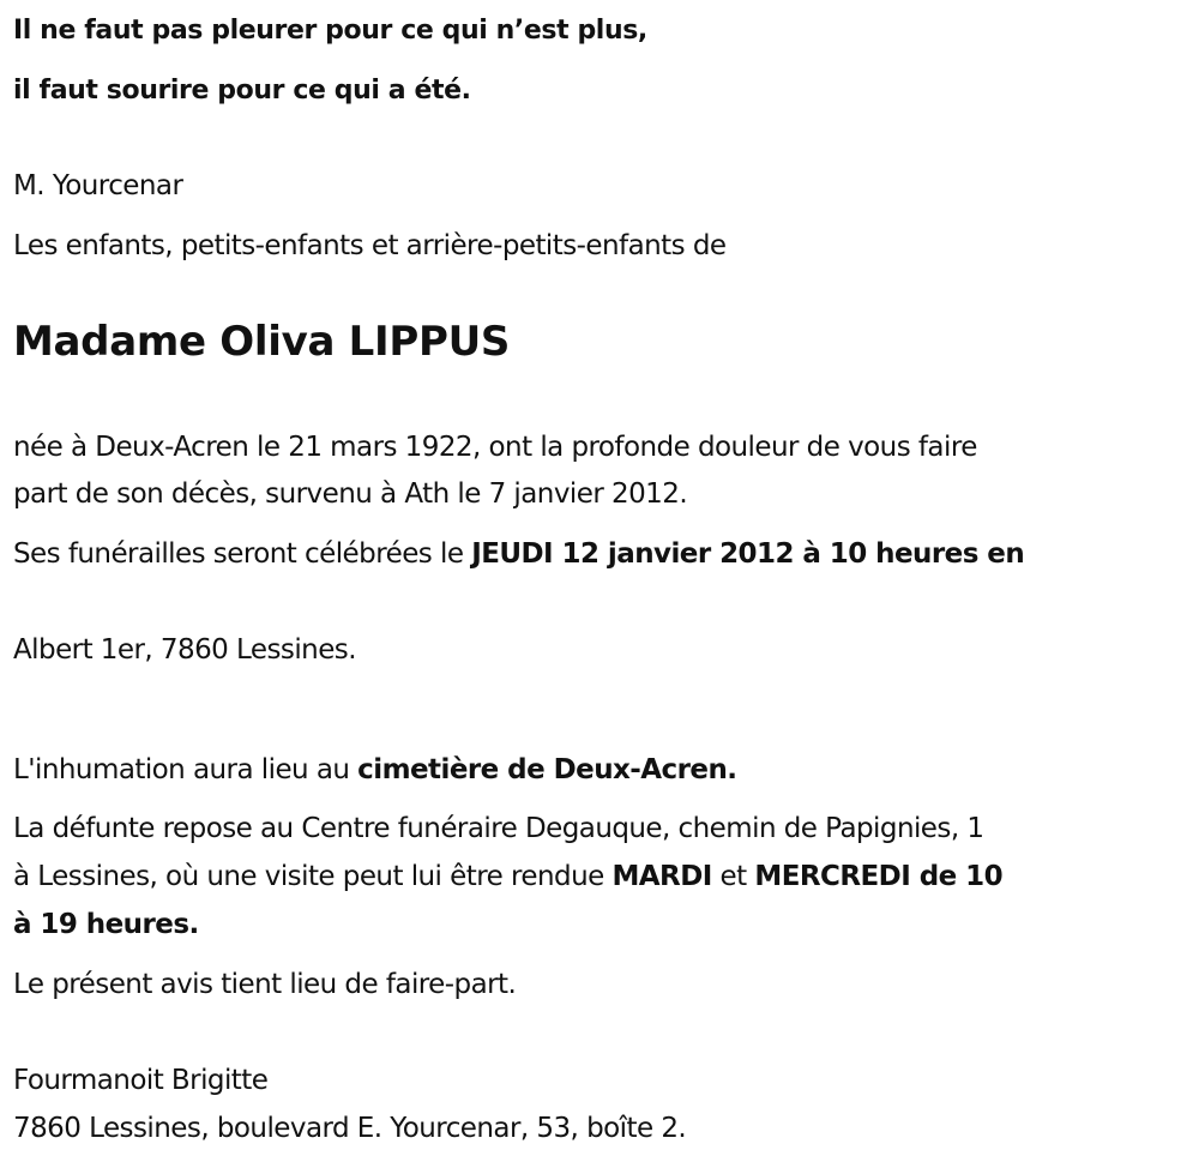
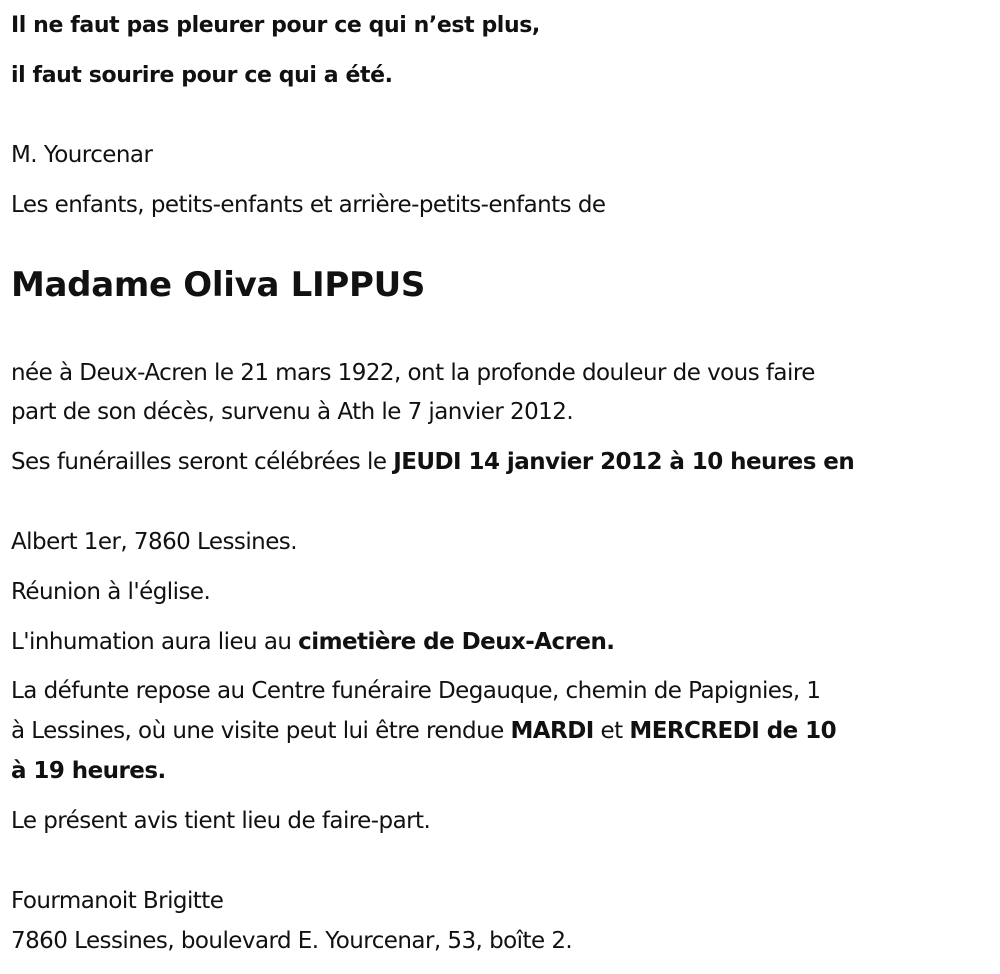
  Il ne faut pas pleurer pour ce qui n’est plus,
  il faut sourire pour ce qui a été.
  M. Yourcenar
  Les enfants, petits-enfants et arrière-petits-enfants de
  Madame Oliva LIPPUS
  née à Deux-Acren le 21 mars 1922, ont la profonde douleur de vous faire
  part de son décès, survenu à Ath le 7 janvier 2012.
- Ses funérailles seront célébrées le JEUDI 12 janvier 2012 à 10 heures en
+ Ses funérailles seront célébrées le JEUDI 14 janvier 2012 à 10 heures en
  Albert 1er, 7860 Lessines.
+ Réunion à l'église.
  L'inhumation aura lieu au cimetière de Deux-Acren.
  La défunte repose au Centre funéraire Degauque, chemin de Papignies, 1
  à Lessines, où une visite peut lui être rendue MARDI et MERCREDI de 10
  à 19 heures.
  Le présent avis tient lieu de faire-part.
  Fourmanoit Brigitte
  7860 Lessines, boulevard E. Yourcenar, 53, boîte 2.
